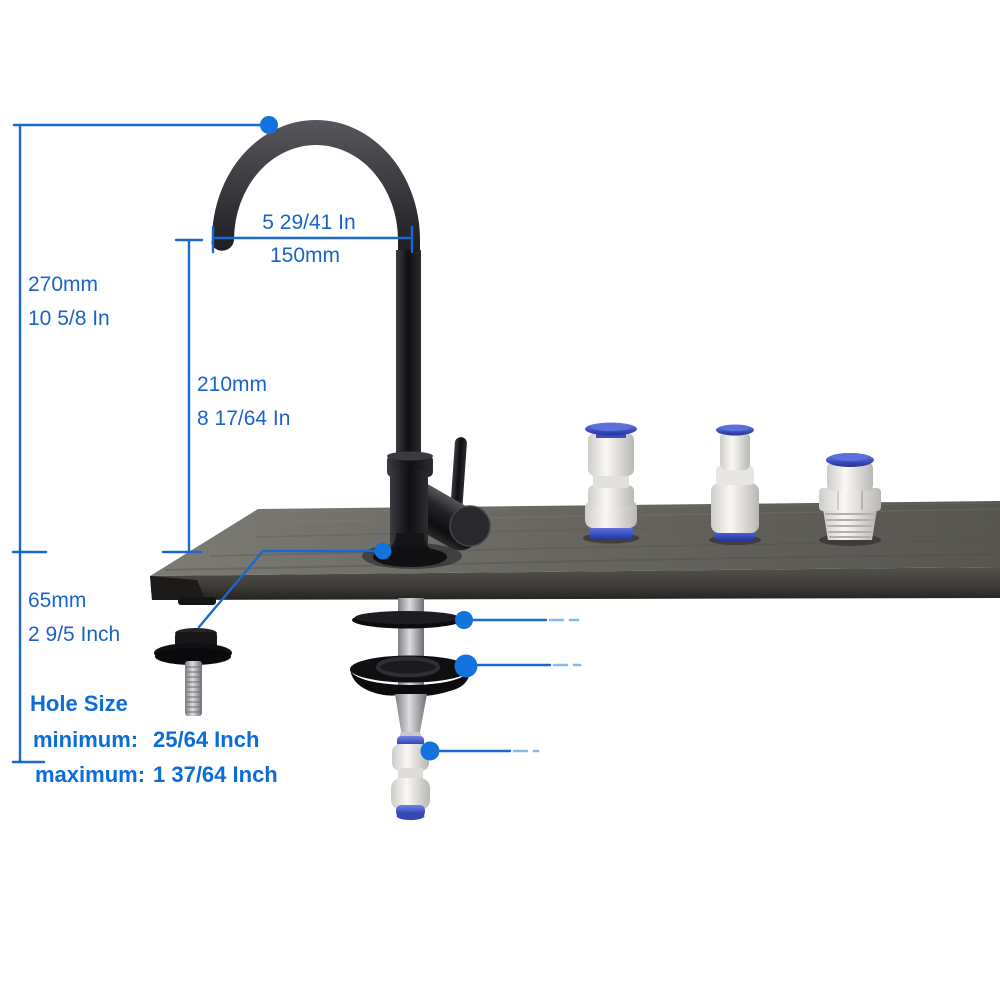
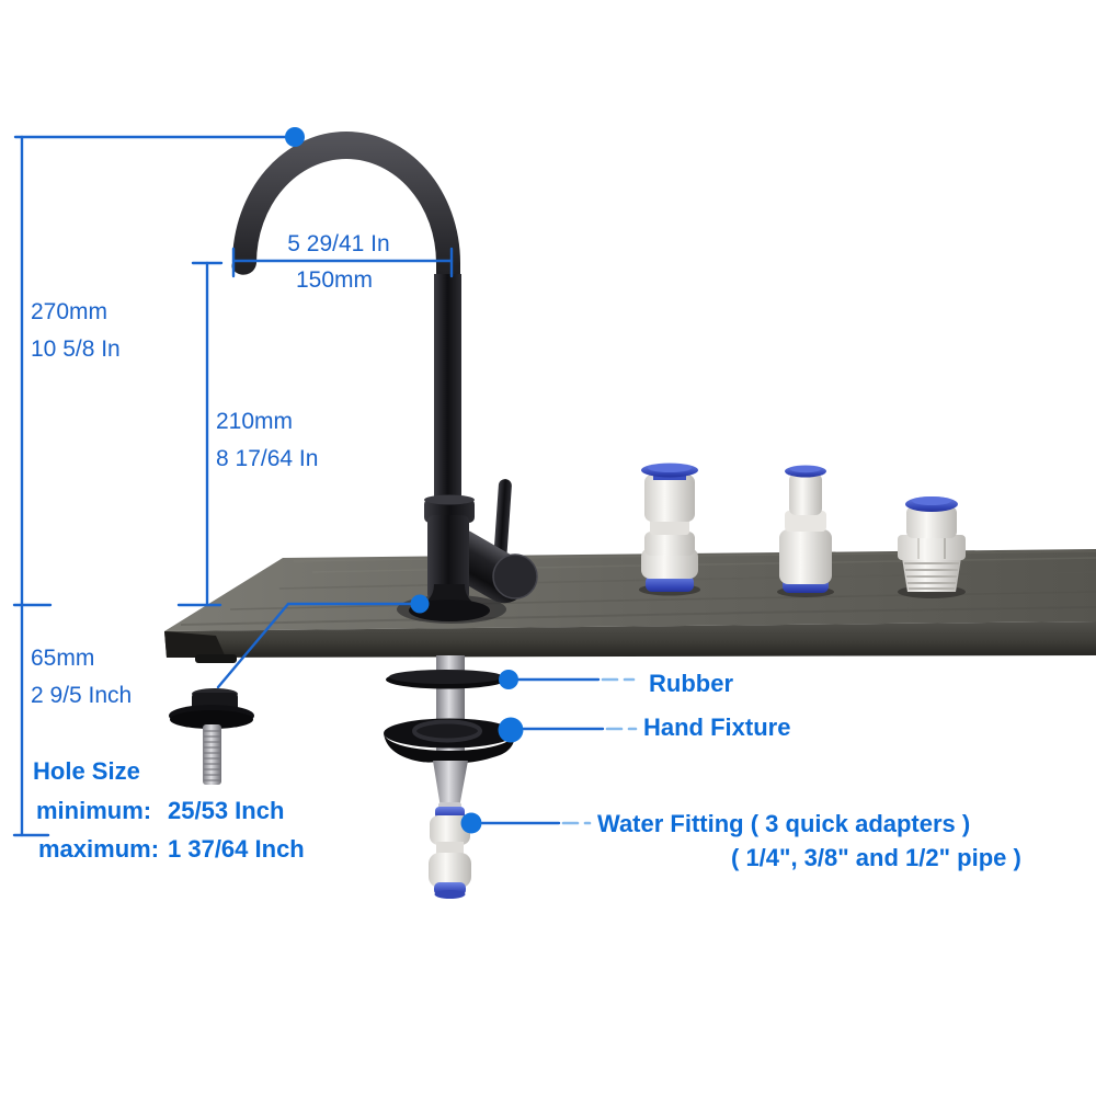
  270mm
  10 5/8 In
  210mm
  8 17/64 In
  5 29/41 In
  150mm
  65mm
  2 9/5 Inch
  Hole Size
  minimum:
- 25/64 Inch
+ 25/53 Inch
  maximum:
  1 37/64 Inch
+ Rubber
+ Hand Fixture
+ Water Fitting ( 3 quick adapters )
+ ( 1/4", 3/8" and 1/2" pipe )
